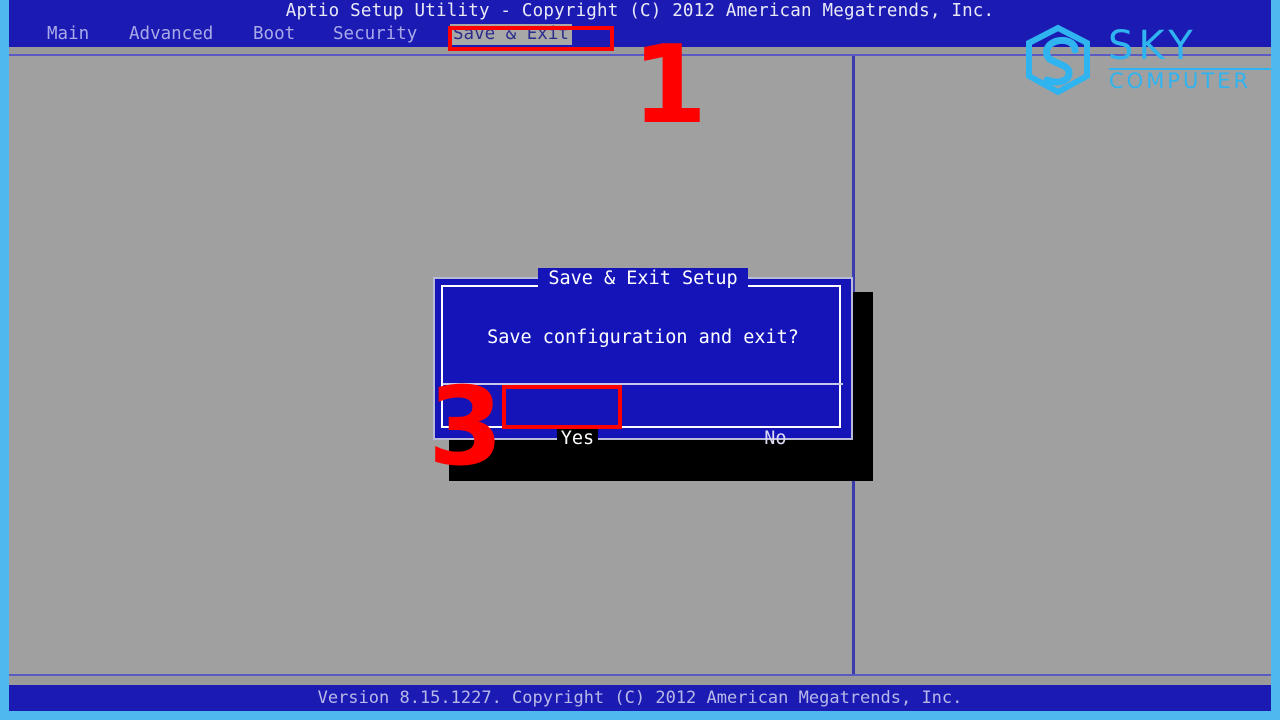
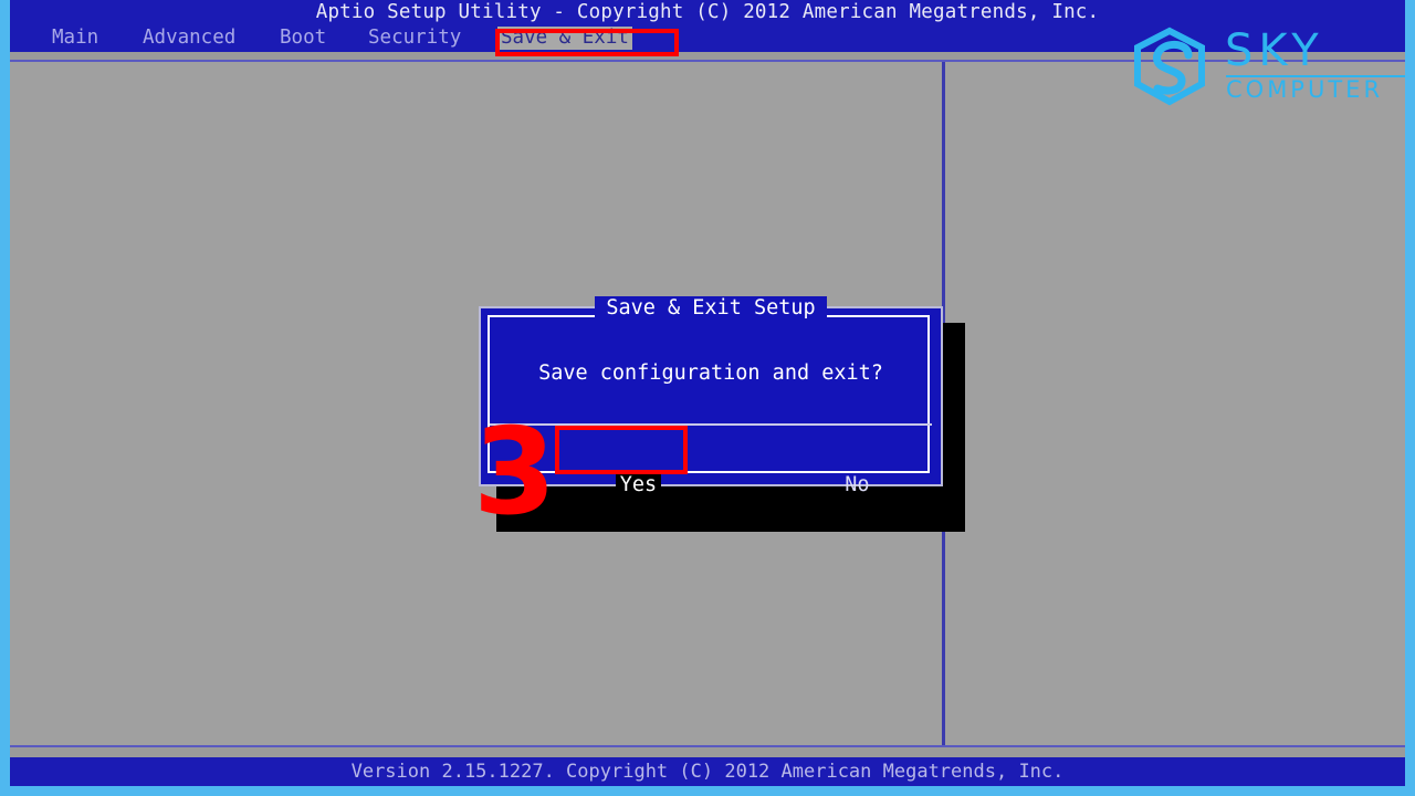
  Aptio Setup Utility - Copyright (C) 2012 American Megatrends, Inc.
  Main
  Advanced
  Boot
  Security
  Save & Exit
  Save & Exit Setup
  Save configuration and exit?
  Yes
  No
- 1
  3
  SKY
  COMPUTER
- Version 8.15.1227. Copyright (C) 2012 American Megatrends, Inc.
+ Version 2.15.1227. Copyright (C) 2012 American Megatrends, Inc.
